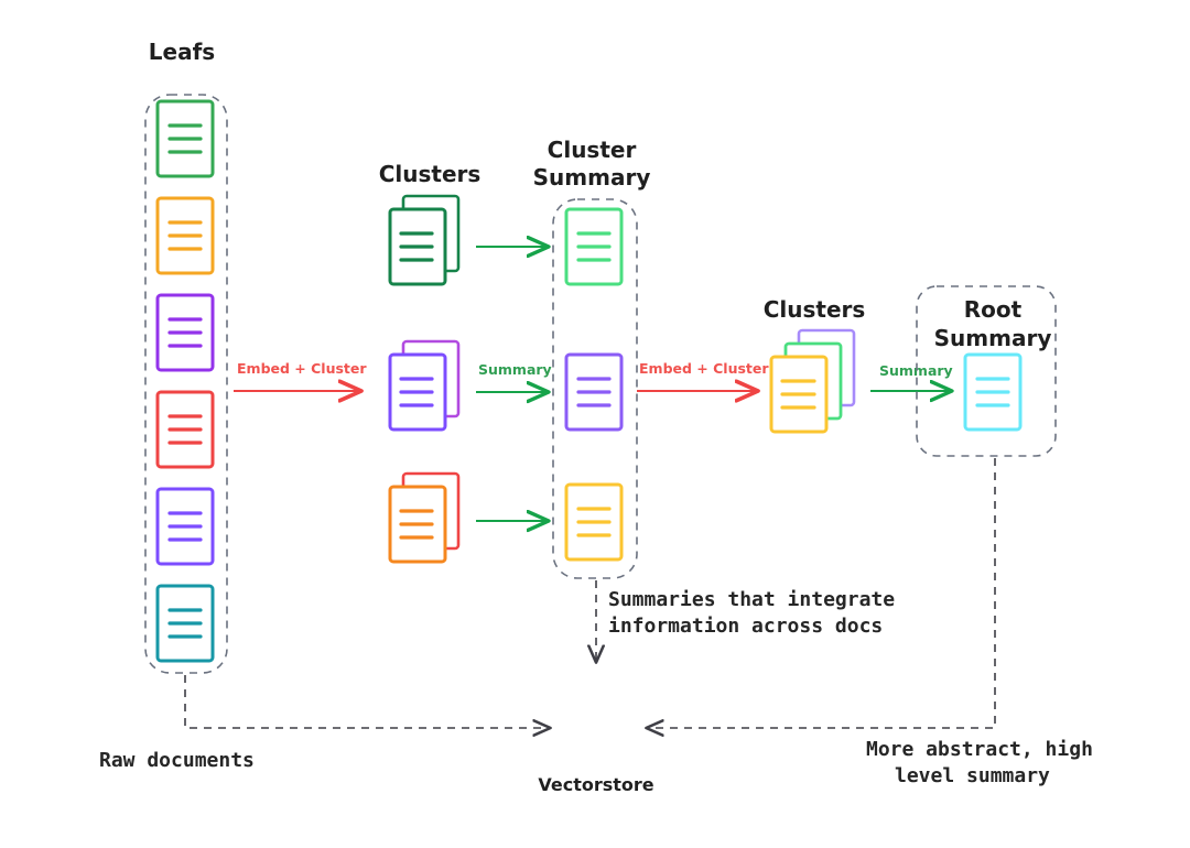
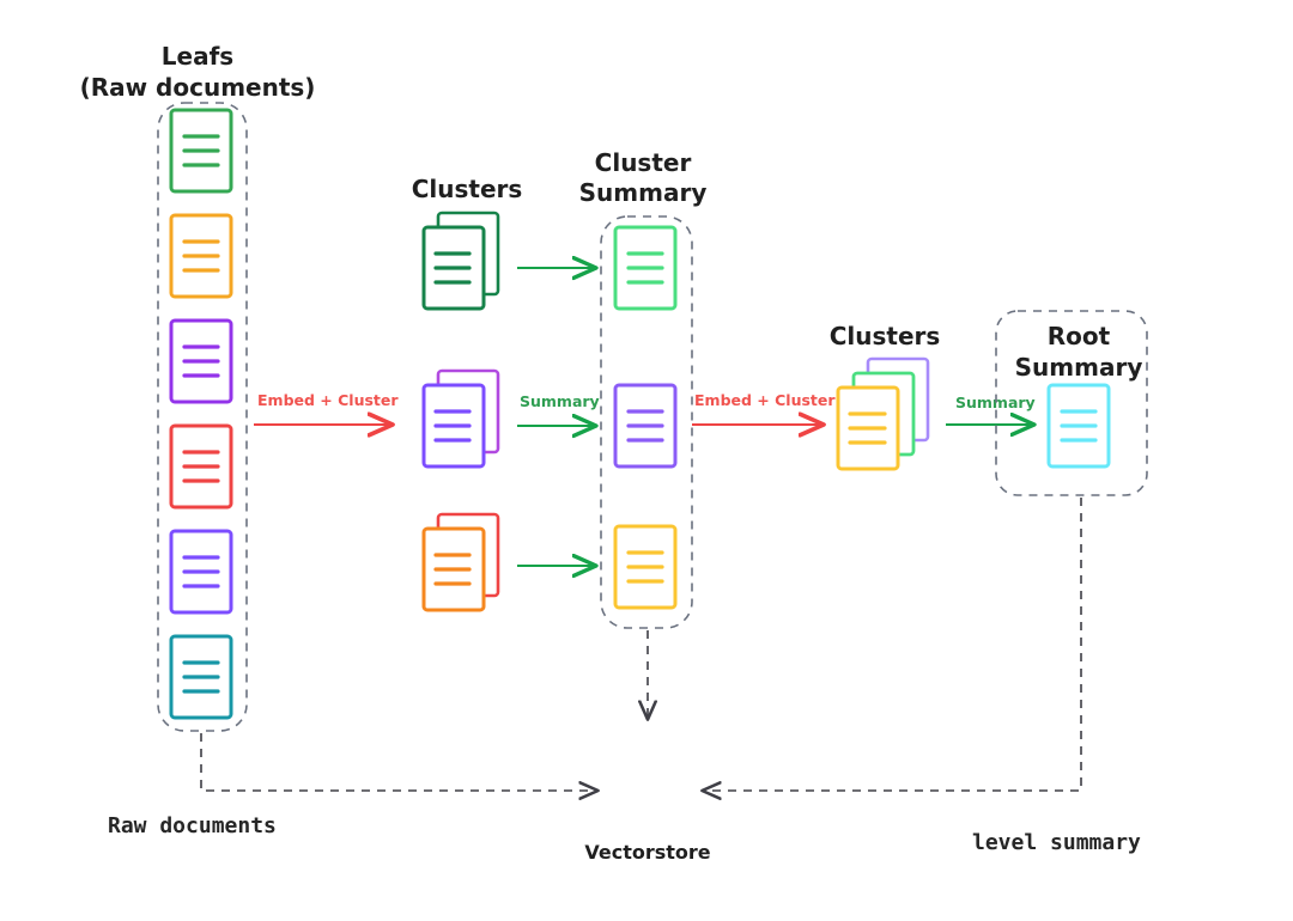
  Leafs
+ (Raw documents)
  Clusters
  Cluster
  Summary
  Clusters
  Root
  Summary
  Embed + Cluster
  Summary
  Embed + Cluster
  Summary
- Summaries that integrate
- information across docs
  Vectorstore
  Raw documents
- More abstract, high
  level summary
